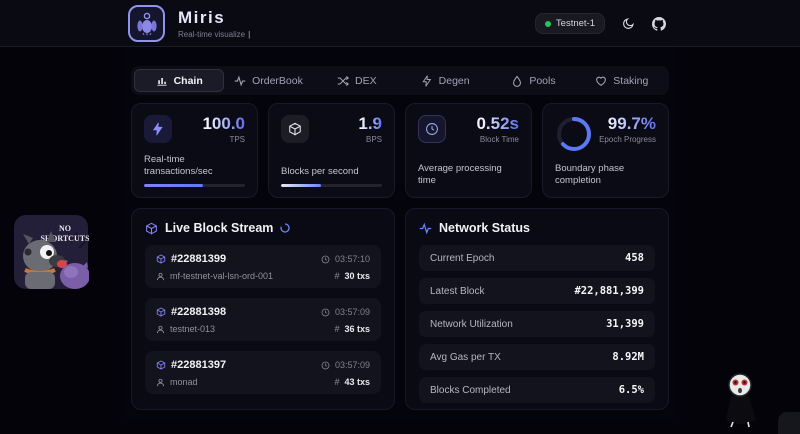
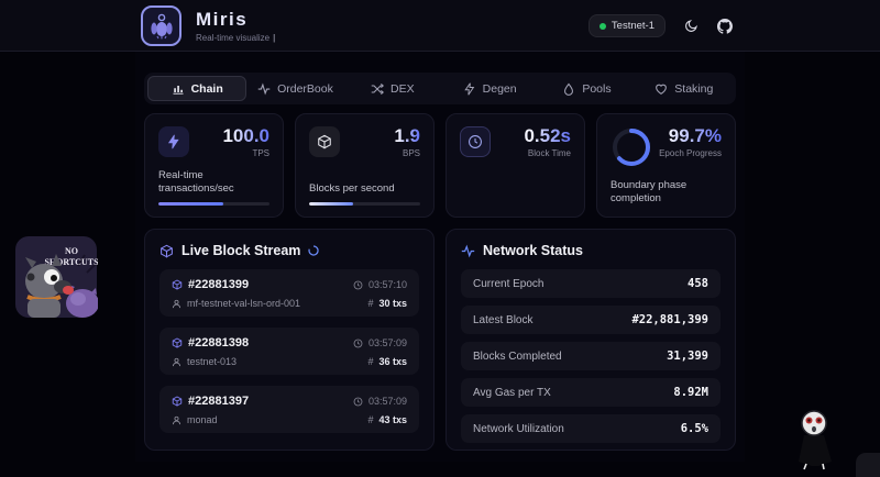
  Miris
  Real-time visualize |
  Testnet-1
  Chain
  OrderBook
  DEX
  Degen
  Pools
  Staking
  100.0
  TPS
  Real-time transactions/sec
  1.9
  BPS
  Blocks per second
  0.52s
  Block Time
- Average processing time
  99.7%
  Epoch Progress
  Boundary phase completion
  Live Block Stream
  #22881399
  03:57:10
  mf-testnet-val-lsn-ord-001
  #
  30 txs
  #22881398
  03:57:09
  testnet-013
  #
  36 txs
  #22881397
  03:57:09
  monad
  #
  43 txs
  Network Status
  Current Epoch
  458
  Latest Block
  #22,881,399
- Network Utilization
+ Blocks Completed
  31,399
  Avg Gas per TX
  8.92M
- Blocks Completed
+ Network Utilization
  6.5%
  NO
  SHRTCUTS
